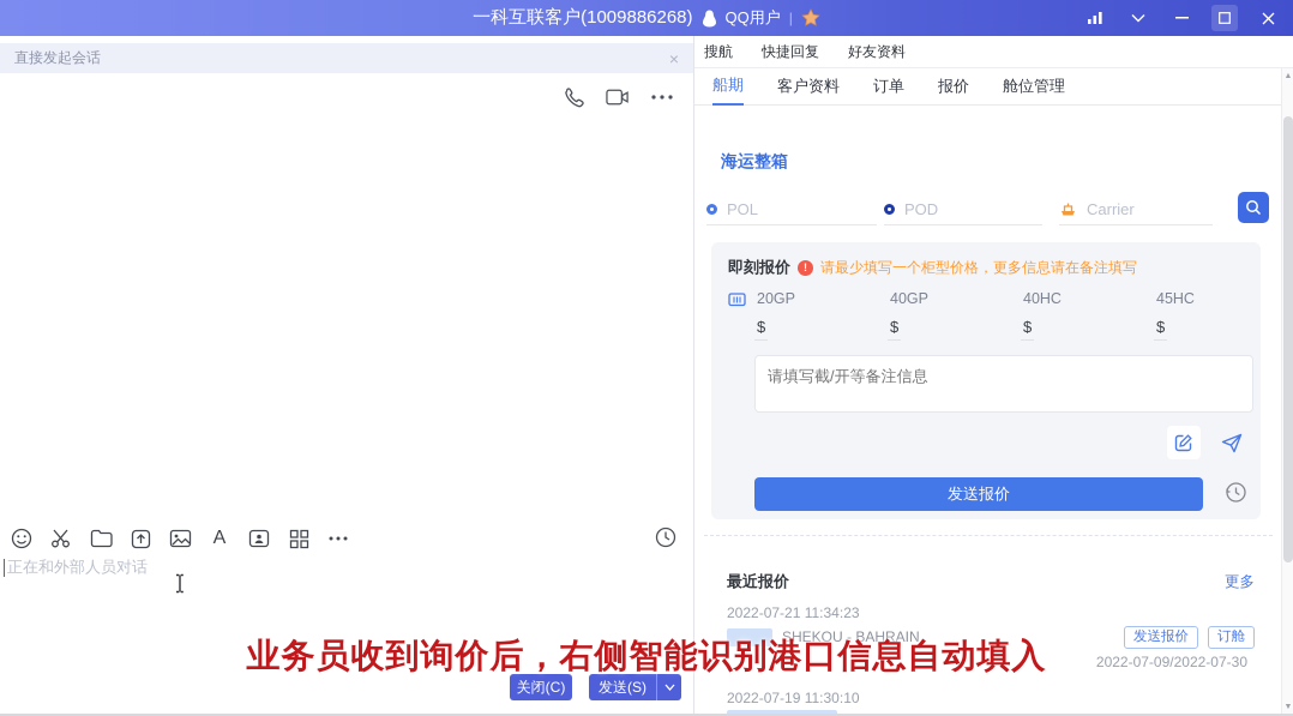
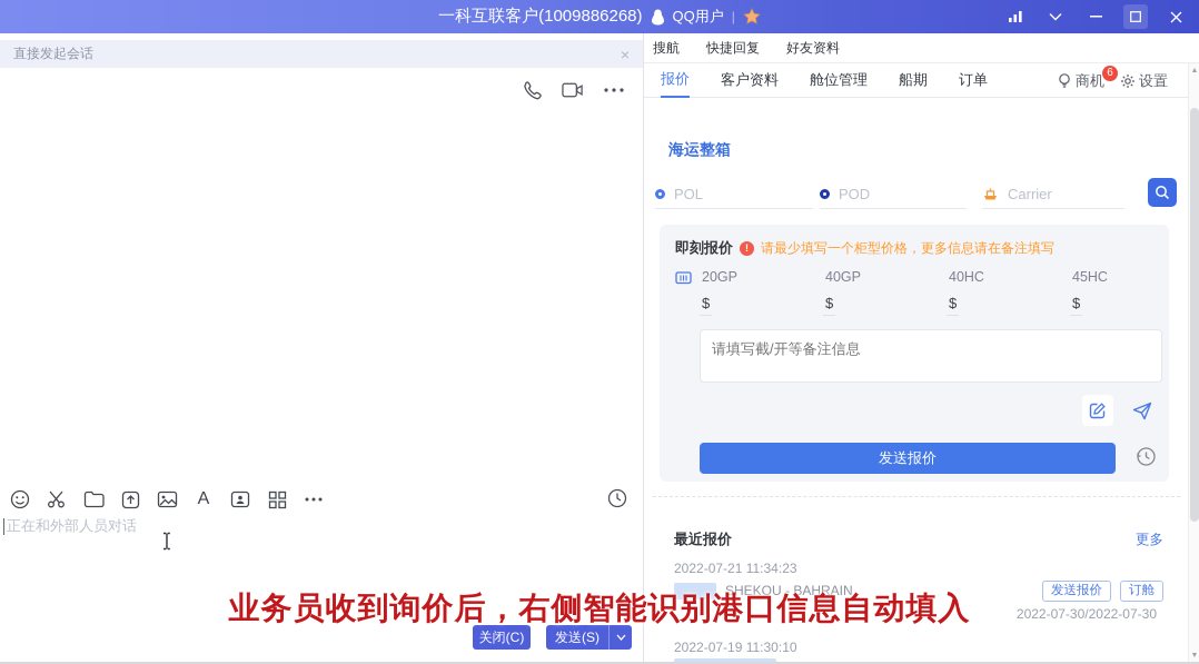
  一科互联客户(1009886268)
  QQ用户
  |
  直接发起会话
  ×
  A
  正在和外部人员对话
  关闭(C)
  发送(S)
  搜航
  快捷回复
  好友资料
- 船期
+ 报价
  客户资料
- 订单
+ 舱位管理
- 报价
+ 船期
- 舱位管理
+ 订单
+ 商机
+ 6
+ 设置
  海运整箱
  POL
  POD
  Carrier
  即刻报价
  !
  请最少填写一个柜型价格，更多信息请在备注填写
  20GP
  40GP
  40HC
  45HC
  $
  $
  $
  $
  请填写截/开等备注信息
  发送报价
  最近报价
  更多
  2022-07-21 11:34:23
  SHEKOU - BAHRAIN
  发送报价
  订舱
- 2022-07-09/2022-07-30
+ 2022-07-30/2022-07-30
  2022-07-19 11:30:10
  业务员收到询价后，右侧智能识别港口信息自动填入
